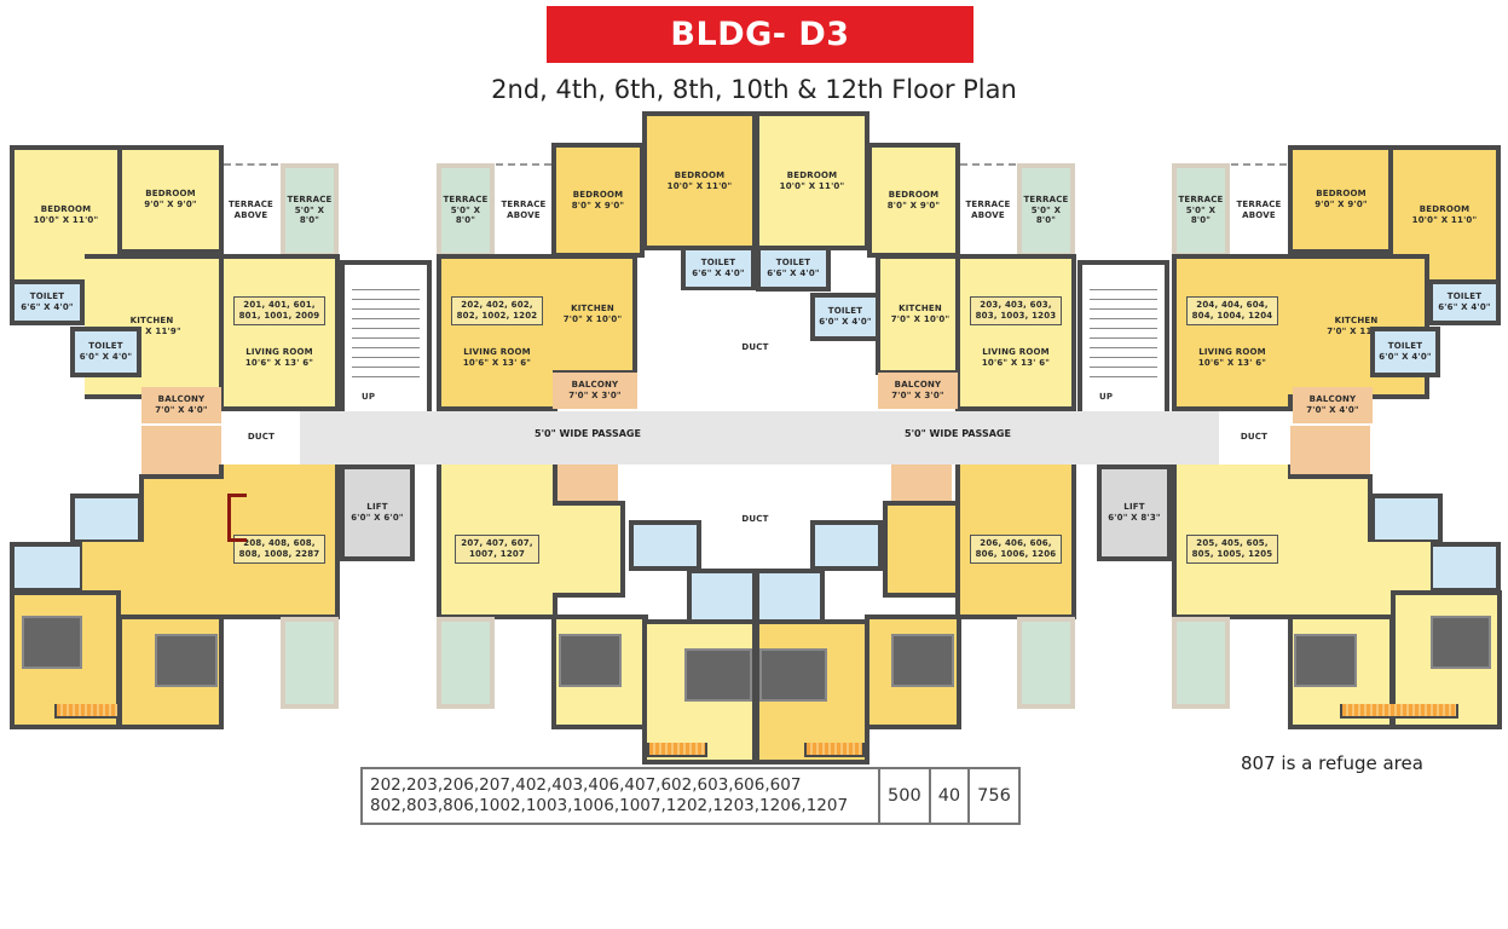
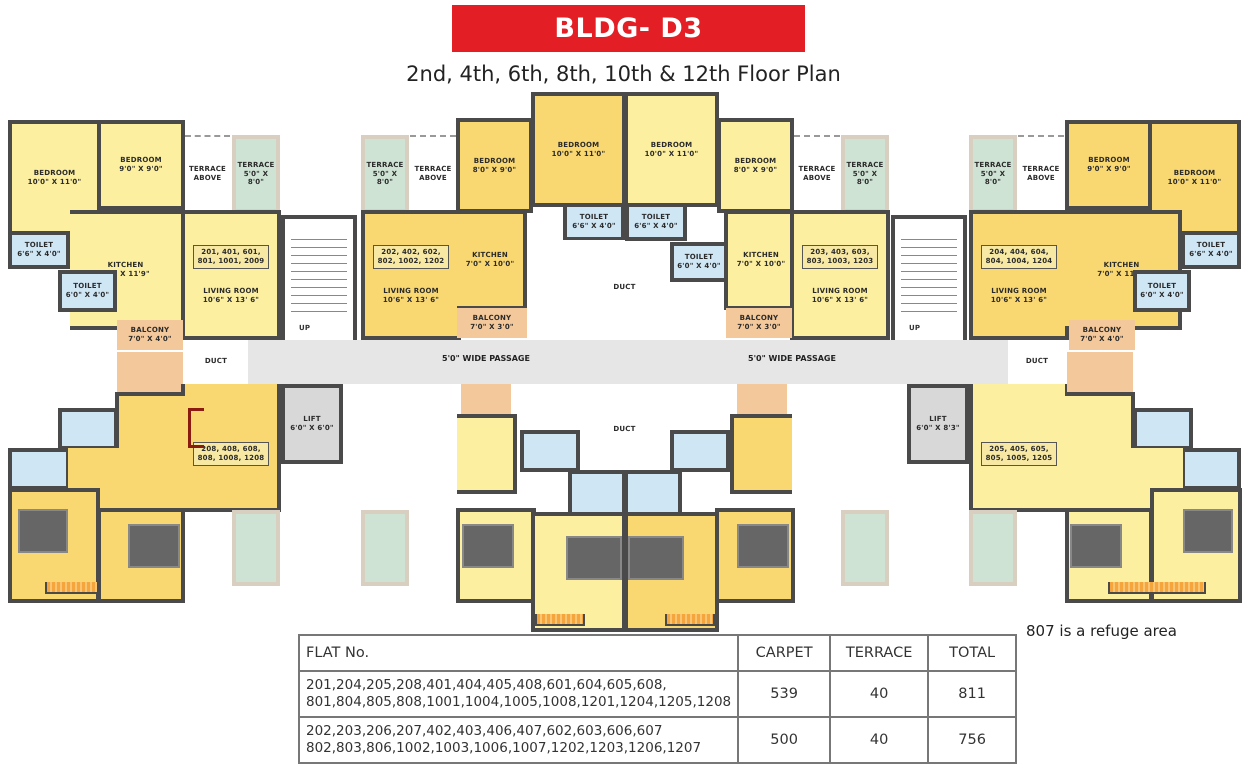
  BLDG- D3
  2nd, 4th, 6th, 8th, 10th & 12th Floor Plan
  BEDROOM
  10'0" X 11'0"
  BEDROOM
  9'0" X 9'0"
  TERRACE
  ABOVE
  TERRACE
  5'0" X 8'0"
  TOILET
  6'6" X 4'0"
  KITCHEN
  TOILET
  6'0" X 4'0"
  201, 401, 601,
  801, 1001, 2009
  LIVING ROOM
  10'6" X 13' 6"
  BALCONY
  7'0" X 4'0"
  UP
  TERRACE
  5'0" X 8'0"
  TERRACE
  ABOVE
  BEDROOM
  8'0" X 9'0"
  BEDROOM
  10'0" X 11'0"
  TOILET
  6'6" X 4'0"
  202, 402, 602,
  802, 1002, 1202
  LIVING ROOM
  10'6" X 13' 6"
  KITCHEN
  7'0" X 10'0"
  BALCONY
  7'0" X 3'0"
  DUCT
  BEDROOM
  10'0" X 11'0"
  BEDROOM
  8'0" X 9'0"
  TERRACE
  ABOVE
  TERRACE
  5'0" X 8'0"
  TOILET
  6'6" X 4'0"
  TOILET
  6'0" X 4'0"
  KITCHEN
  7'0" X 10'0"
  203, 403, 603,
  803, 1003, 1203
  LIVING ROOM
  10'6" X 13' 6"
  BALCONY
  7'0" X 3'0"
  UP
  TERRACE
  5'0" X 8'0"
  TERRACE
  ABOVE
  BEDROOM
  9'0" X 9'0"
  BEDROOM
  10'0" X 11'0"
  TOILET
  6'6" X 4'0"
  204, 404, 604,
  804, 1004, 1204
  LIVING ROOM
  10'6" X 13' 6"
  KITCHEN
  7'0" X 11
  TOILET
  6'0" X 4'0"
  BALCONY
  7'0" X 4'0"
  5'0" WIDE PASSAGE
  5'0" WIDE PASSAGE
  DUCT
  DUCT
  LIFT
  6'0" X 6'0"
  LIFT
  6'0" X 8'3"
  DUCT
  208, 408, 608,
- 808, 1008, 2287
+ 808, 1008, 1208
- 207, 407, 607,
- 1007, 1207
- 206, 406, 606,
- 806, 1006, 1206
  205, 405, 605,
  805, 1005, 1205
+ FLAT No.	CARPET	TERRACE	TOTAL
+ 201,204,205,208,401,404,405,408,601,604,605,608,801,804,805,808,1001,1004,1005,1008,1201,1204,1205,1208	539	40	811
  202,203,206,207,402,403,406,407,602,603,606,607802,803,806,1002,1003,1006,1007,1202,1203,1206,1207	500	40	756
  807 is a refuge area
